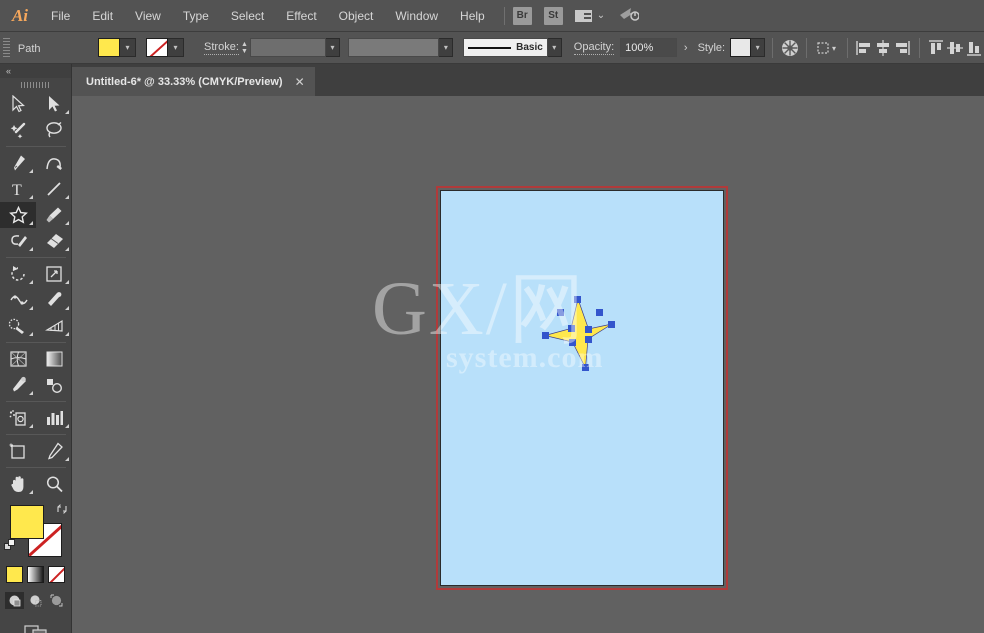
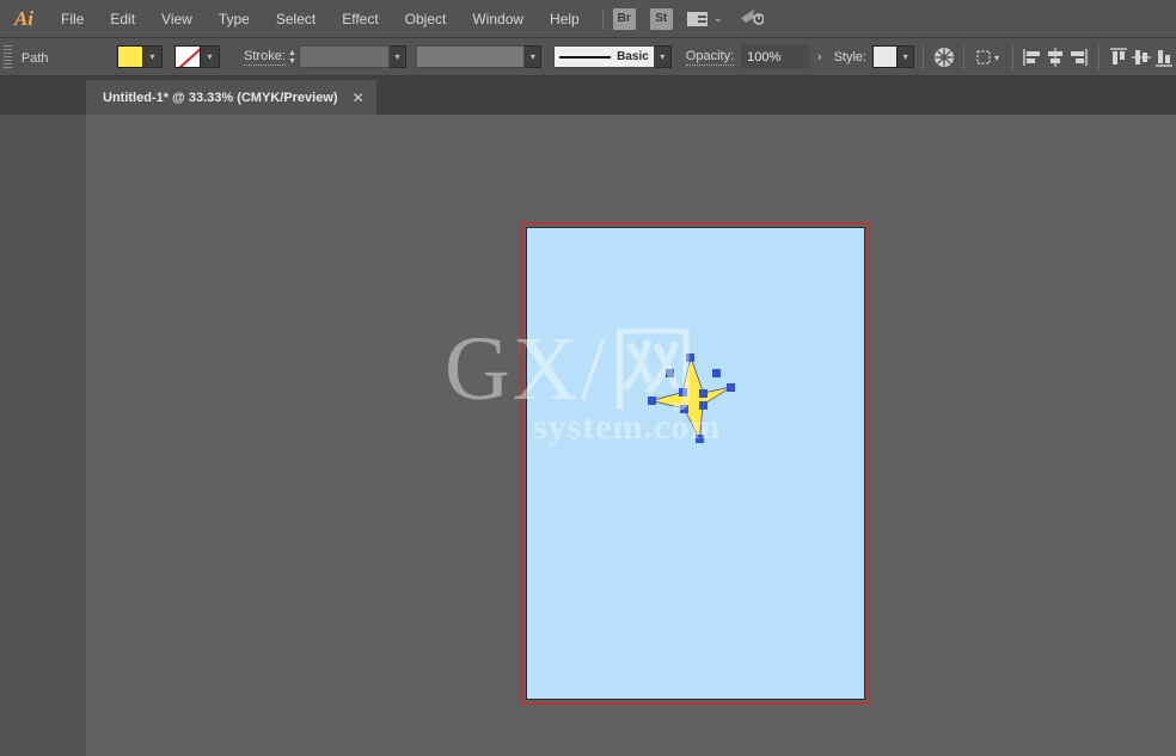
  Ai
  File
  Edit
  View
  Type
  Select
  Effect
  Object
  Window
  Help
  Br
  St
  ⌄
  Path
  ▾
  ▾
  Stroke:
  ▾
  ▾
  Basic
  ▾
  Opacity:
  100%
  ›
  Style:
  ▾
  ▾
- Untitled-6* @ 33.33% (CMYK/Preview)
+ Untitled-1* @ 33.33% (CMYK/Preview)
  ✕
- «
- T
  GX/网
  system.com
